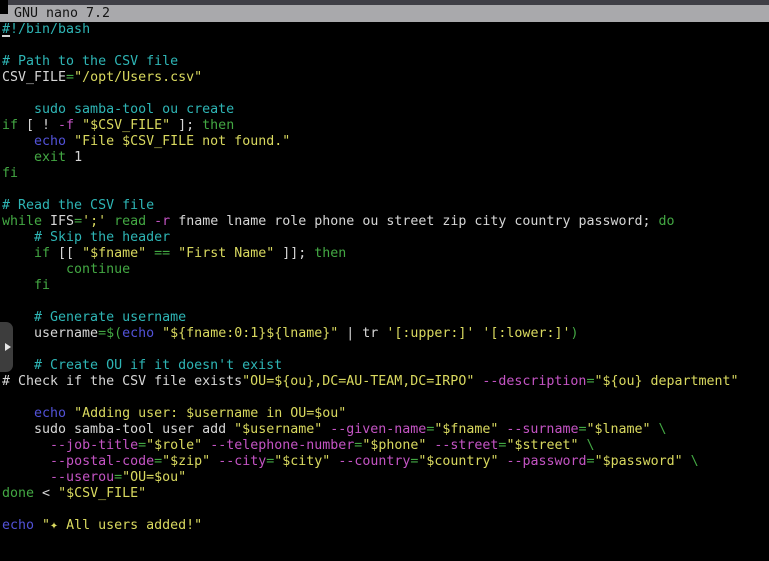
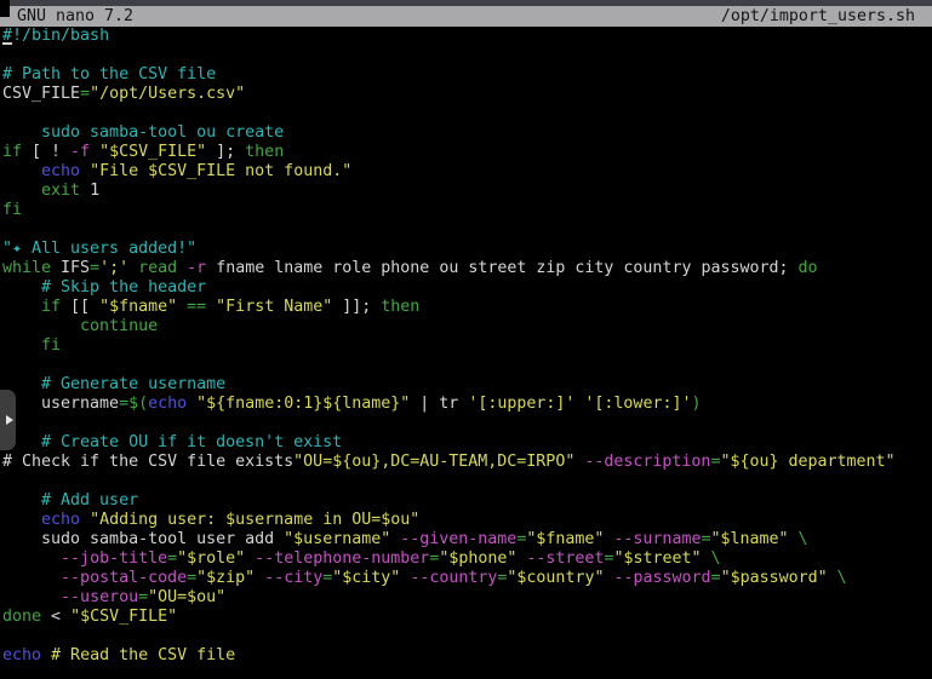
  GNU nano 7.2
+ /opt/import_users.sh
  #!/bin/bash
  # Path to the CSV file
  CSV_FILE="/opt/Users.csv"
  sudo samba-tool ou create
  if [ ! -f "$CSV_FILE" ]; then
  echo "File $CSV_FILE not found."
  exit 1
  fi
- # Read the CSV file
+ "✦ All users added!"
  while IFS=';' read -r fname lname role phone ou street zip city country password; do
  # Skip the header
  if [[ "$fname" == "First Name" ]]; then
  continue
  fi
  # Generate username
  username=$(echo "${fname:0:1}${lname}" | tr '[:upper:]' '[:lower:]')
  # Create OU if it doesn't exist
  # Check if the CSV file exists"OU=${ou},DC=AU-TEAM,DC=IRPO" --description="${ou} department"
+ # Add user
  echo "Adding user: $username in OU=$ou"
  sudo samba-tool user add "$username" --given-name="$fname" --surname="$lname" \
  --job-title="$role" --telephone-number="$phone" --street="$street" \
  --postal-code="$zip" --city="$city" --country="$country" --password="$password" \
  --userou="OU=$ou"
  done < "$CSV_FILE"
- echo "✦ All users added!"
+ echo # Read the CSV file
